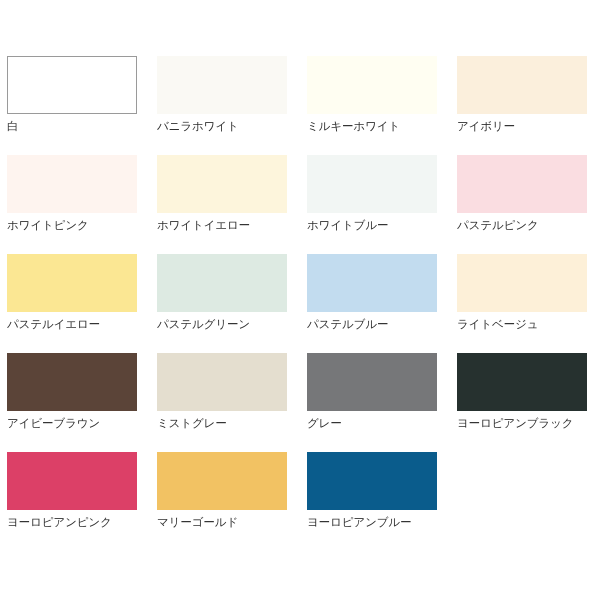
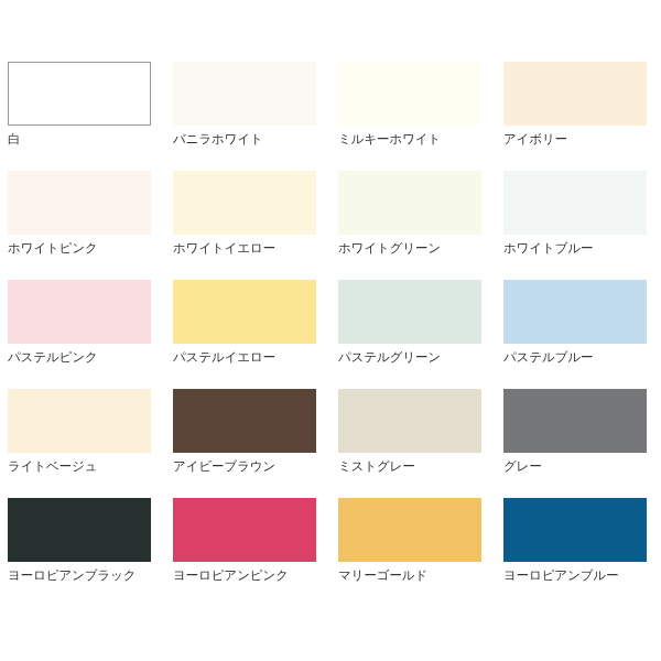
  白
  バニラホワイト
  ミルキーホワイト
  アイボリー
  ホワイトピンク
  ホワイトイエロー
+ ホワイトグリーン
  ホワイトブルー
  パステルピンク
  パステルイエロー
  パステルグリーン
  パステルブルー
  ライトベージュ
  アイビーブラウン
  ミストグレー
  グレー
  ヨーロピアンブラック
  ヨーロピアンピンク
  マリーゴールド
  ヨーロピアンブルー
